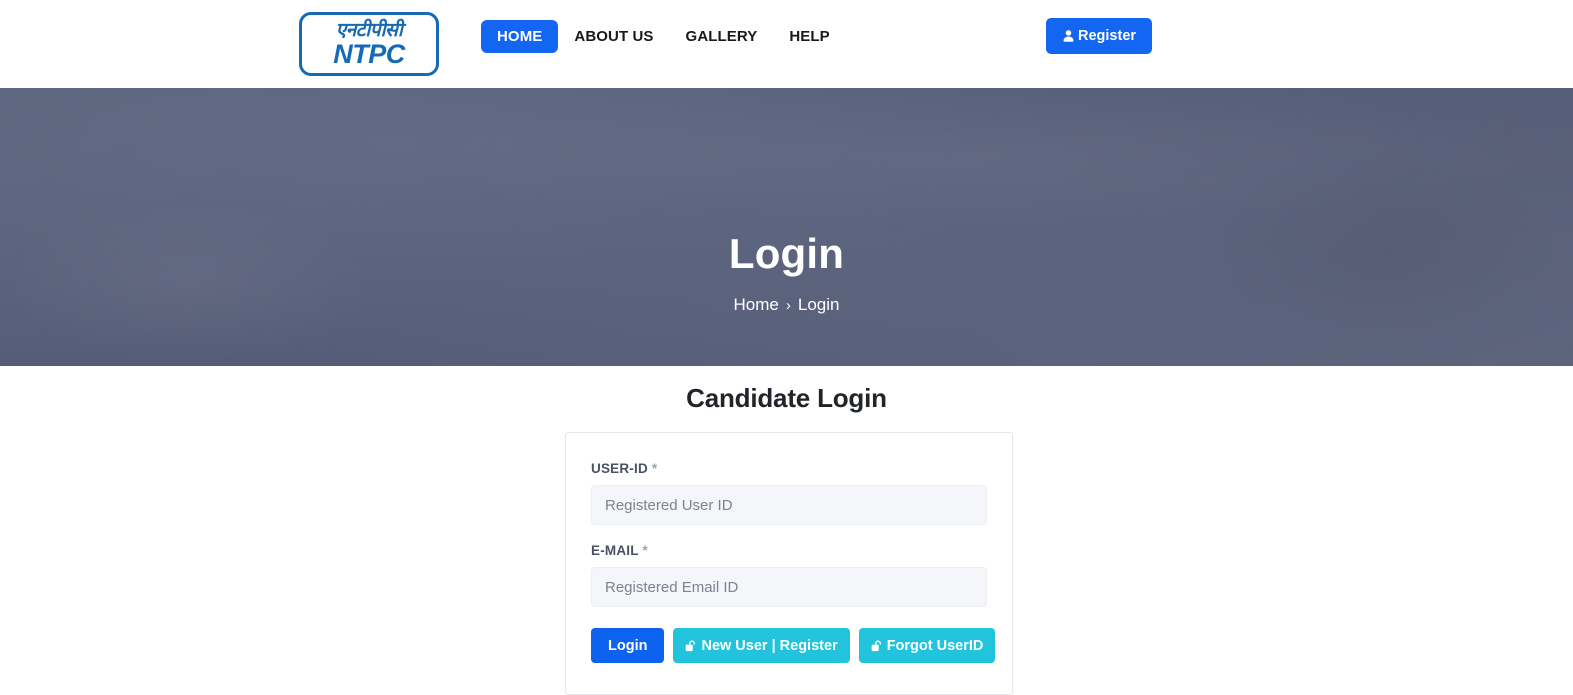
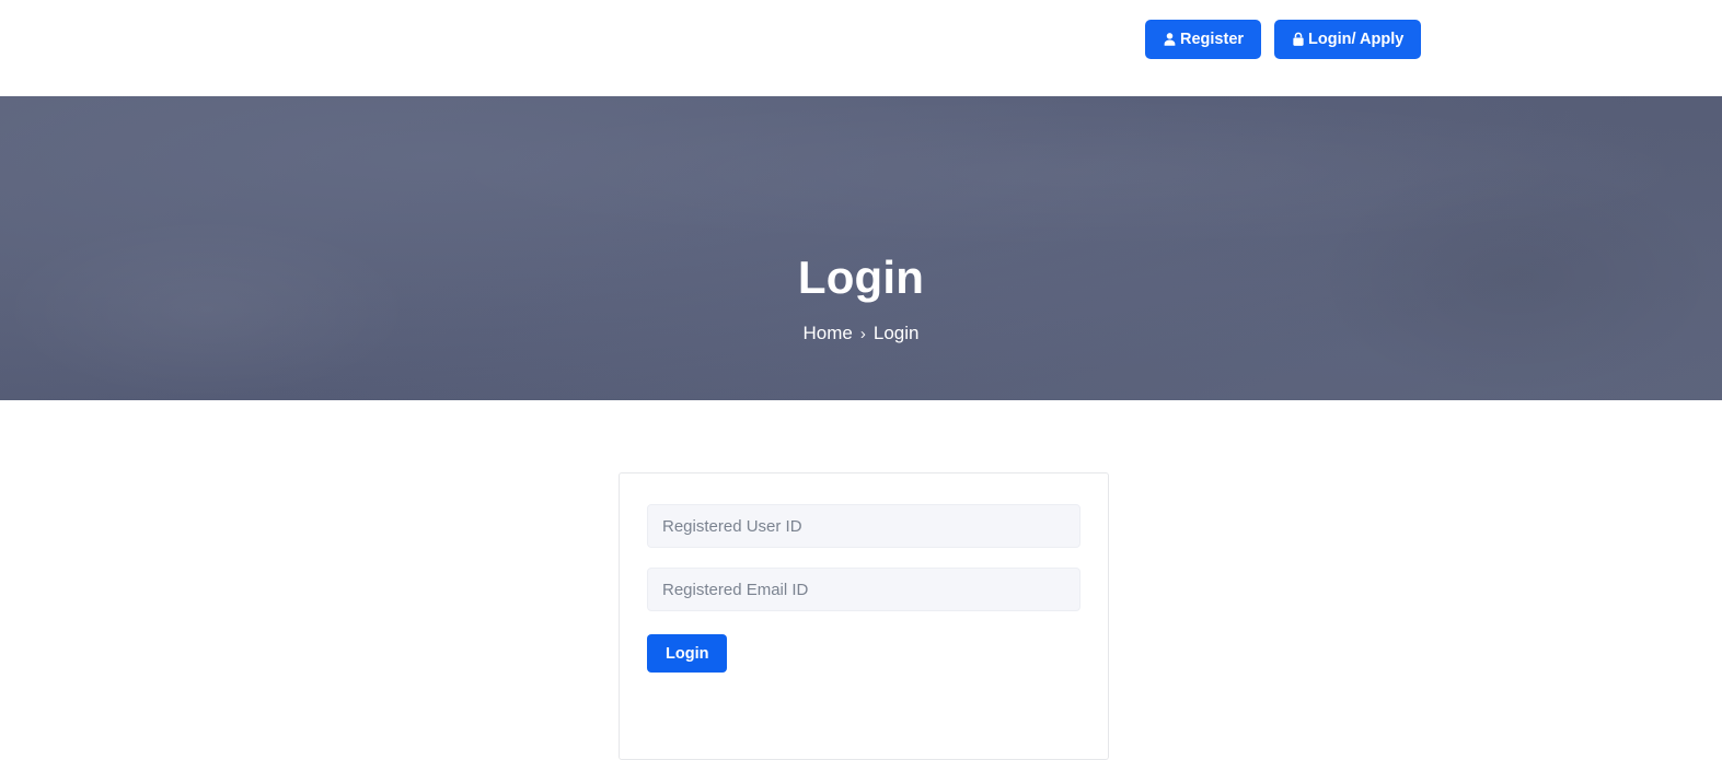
- एनटीपीसी
- NTPC
- HOME
- ABOUT US
- GALLERY
- HELP
  Register
+ Login/ Apply
  Login
  Home
  ›
  Login
- Candidate Login
- USER-ID *
  Registered User ID
- E-MAIL *
  Registered Email ID
  Login
- New User | Register
- Forgot UserID
